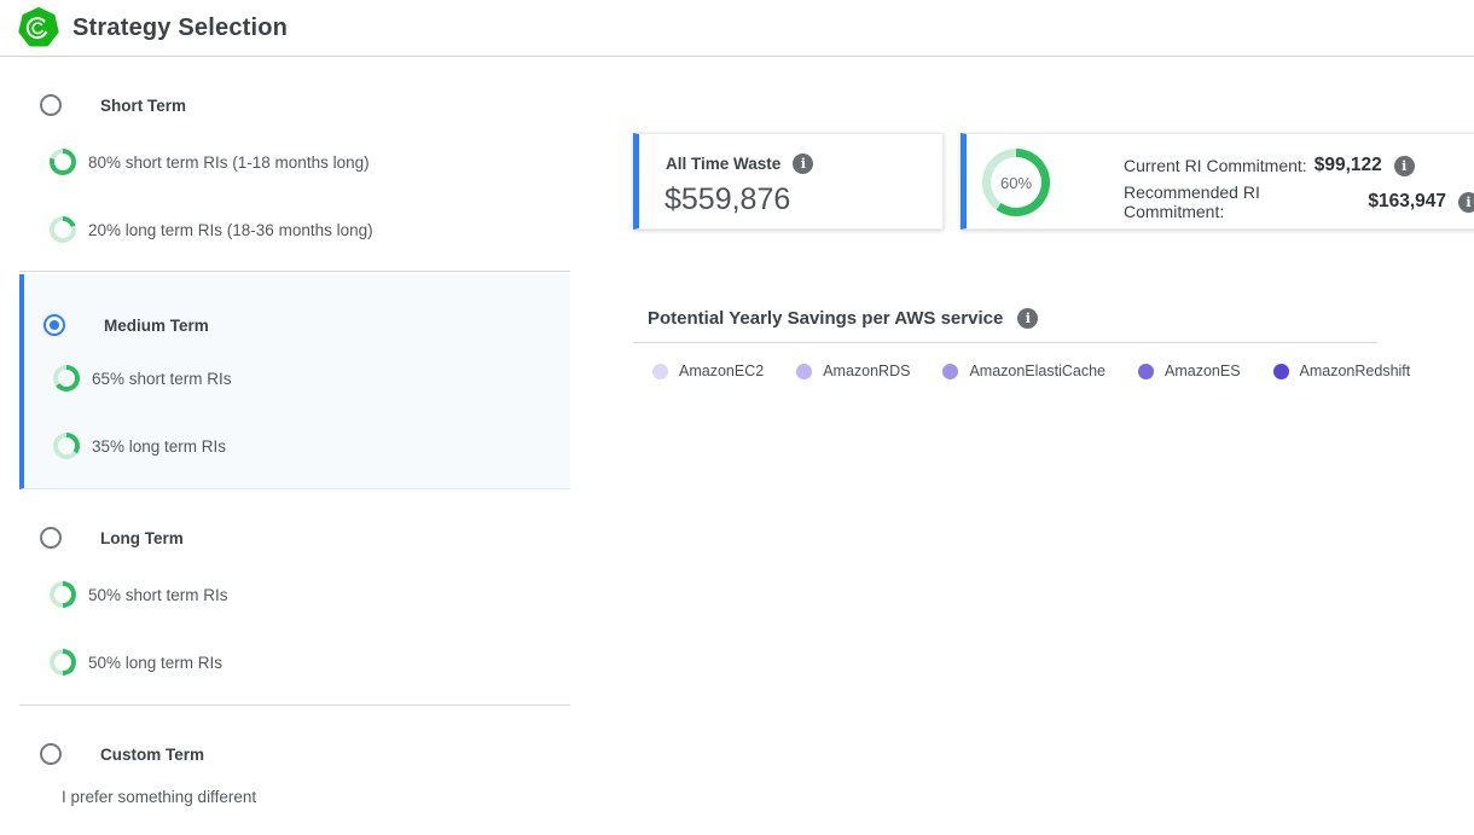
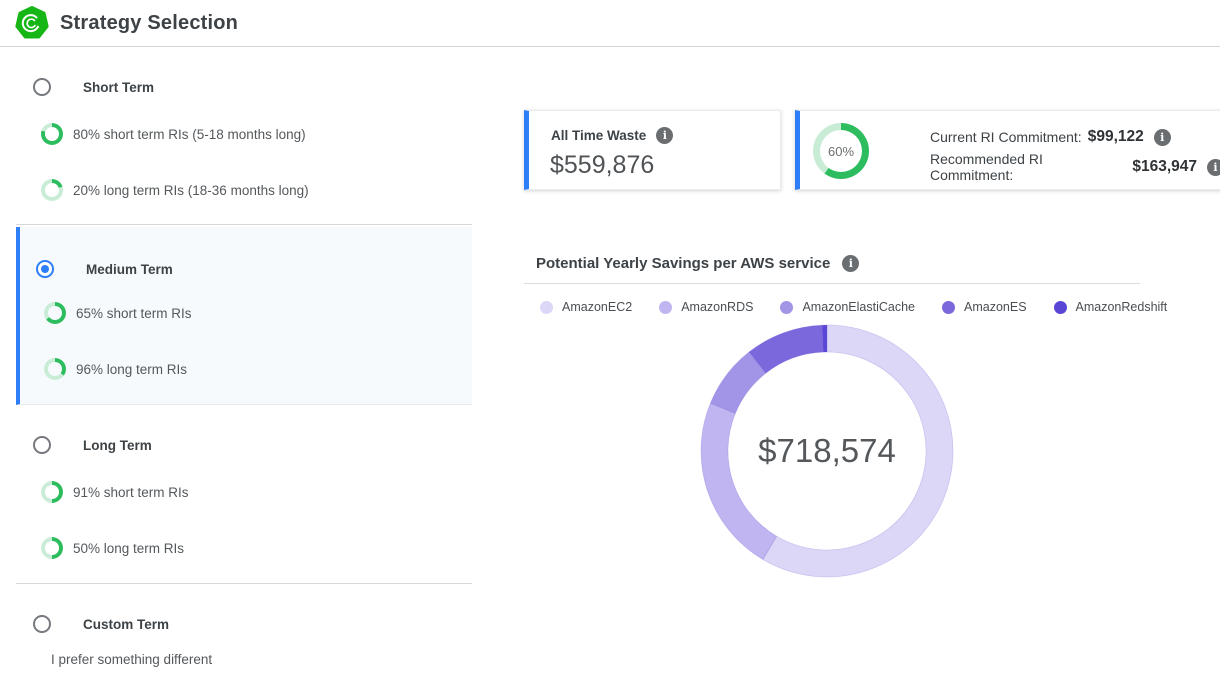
  Strategy Selection
  Short Term
- 80% short term RIs (1-18 months long)
+ 80% short term RIs (5-18 months long)
  20% long term RIs (18-36 months long)
  Medium Term
  65% short term RIs
- 35% long term RIs
+ 96% long term RIs
  Long Term
- 50% short term RIs
+ 91% short term RIs
  50% long term RIs
  Custom Term
  I prefer something different
  All Time Waste
  i
  $559,876
  60%
  Current RI Commitment:
  $99,122
  i
  Recommended RI Commitment:
  $163,947
  i
  Potential Yearly Savings per AWS service
  i
  AmazonEC2
  AmazonRDS
  AmazonElastiCache
  AmazonES
  AmazonRedshift
+ $718,574
